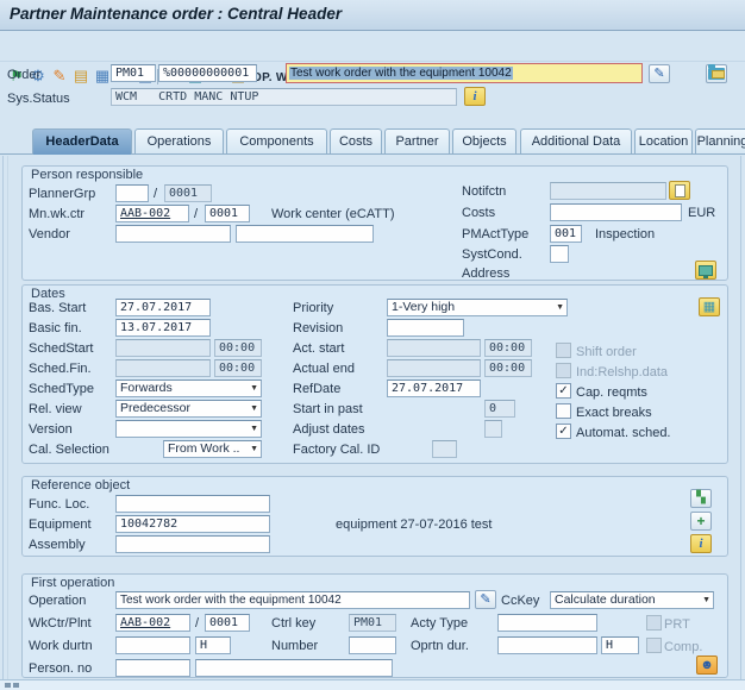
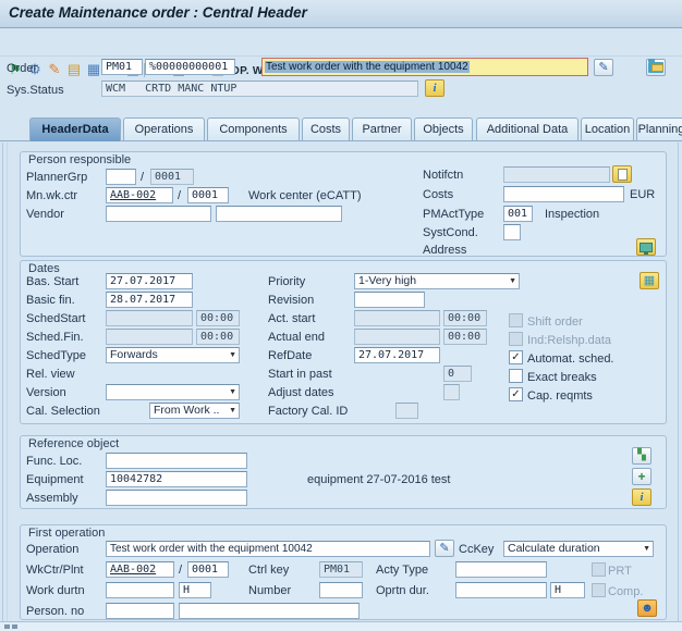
- Partner Maintenance order : Central Header
+ Create Maintenance order : Central Header
  ⚑
  ⚙
  ✎
  ▤
  ▦
  Order
  PM01
  %00000000001
  Test work order with the equipment 10042
  ✎
  Sys.Status
  WCM CRTD MANC NTUP
  i
  HeaderData
  Operations
  Components
  Costs
  Partner
  Objects
  Additional Data
  Location
  Planning
  Person responsible
  PlannerGrp
  /
  0001
  Mn.wk.ctr
  AAB-002
  /
  0001
  Work center (eCATT)
  Vendor
  Notifctn
  Costs
  EUR
  PMActType
  001
  Inspection
  SystCond.
  Address
  Dates
  Bas. Start
  27.07.2017
  Basic fin.
- 13.07.2017
+ 28.07.2017
  SchedStart
  00:00
  Sched.Fin.
  00:00
  SchedType
  Forwards
  Rel. view
- Predecessor
  Version
  Cal. Selection
  From Work ..
  Priority
  1-Very high
  Revision
  Act. start
  00:00
  Actual end
  00:00
  RefDate
  27.07.2017
  Start in past
  0
  Adjust dates
  Factory Cal. ID
  Shift order
  Ind:Relshp.data
- Cap. reqmts
+ Automat. sched.
  Exact breaks
- Automat. sched.
+ Cap. reqmts
  ▦
  Reference object
  Func. Loc.
  Equipment
  10042782
  equipment 27-07-2016 test
  Assembly
  ▚
  +
  i
  First operation
  Operation
  Test work order with the equipment 10042
  ✎
  CcKey
  Calculate duration
  WkCtr/Plnt
  AAB-002
  /
  0001
  Ctrl key
  PM01
  Acty Type
  PRT
  Work durtn
  H
  Number
  Oprtn dur.
  H
  Comp.
  Person. no
  ☻
